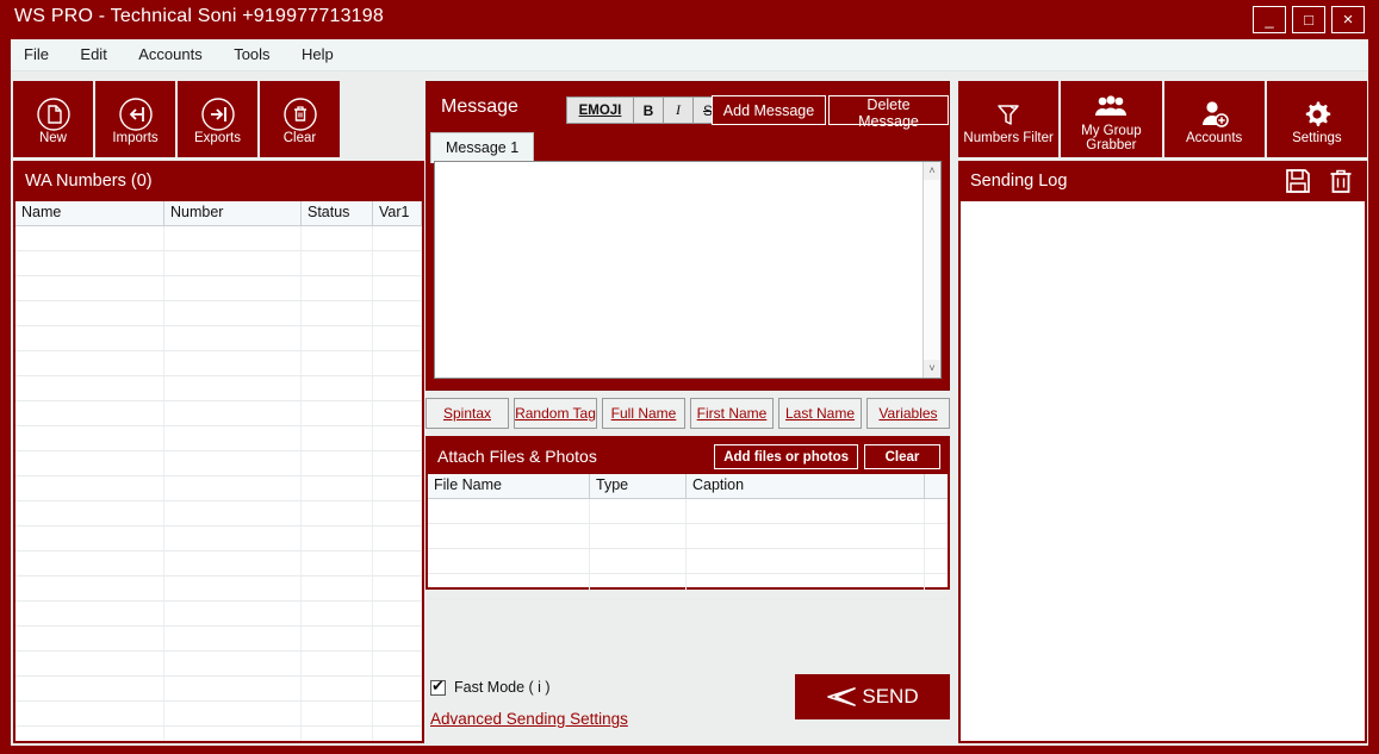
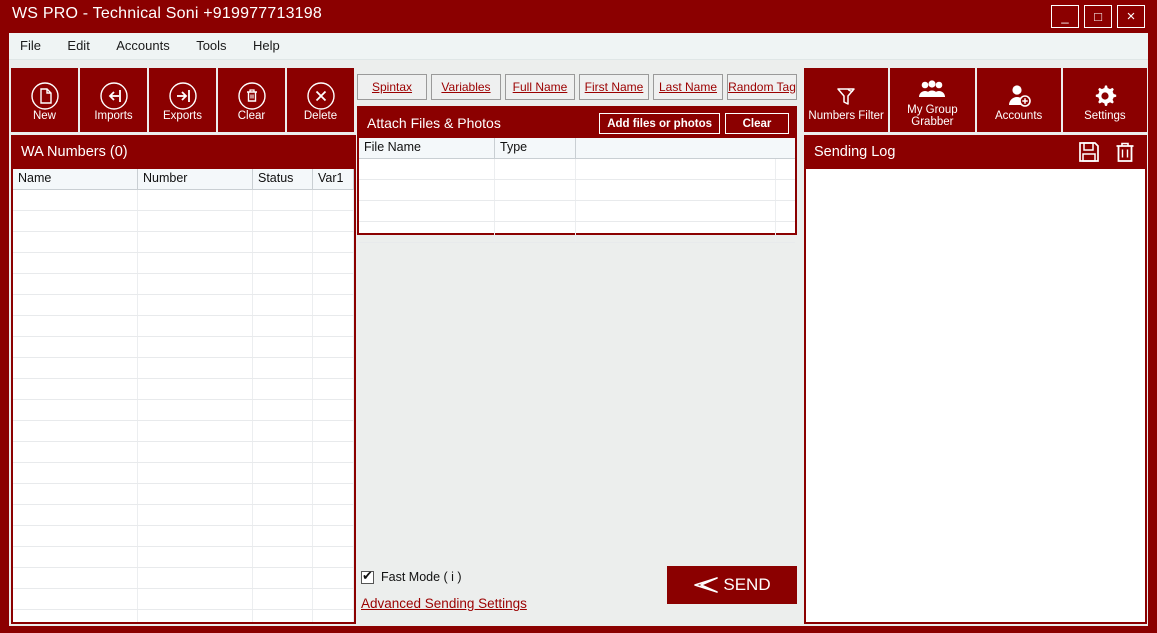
  WS PRO - Technical Soni +919977713198
  _
  □
  ×
  File Edit Accounts Tools Help
  New
  Imports
  Exports
  Clear
+ Delete
  WA Numbers (0)
  Name
  Number
  Status
  Var1
- Message
- EMOJI
- B
- I
- S
- Add Message
- Delete Message
- Message 1
- ˄
- ˅
  Spintax
- Random Tag
+ Variables
  Full Name
  First Name
  Last Name
- Variables
+ Random Tag
  Attach Files & Photos
  Add files or photos
  Clear
  File Name
  Type
- Caption
  Fast Mode ( i )
  Advanced Sending Settings
  SEND
  Numbers Filter
  My Group Grabber
  Accounts
  Settings
  Sending Log
